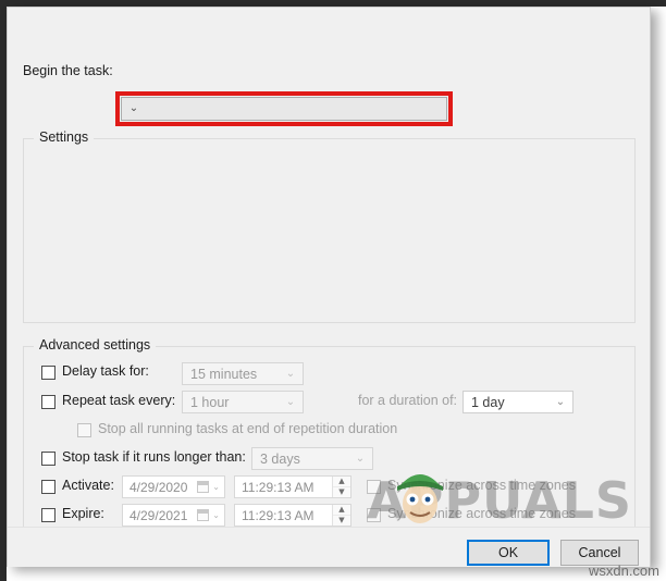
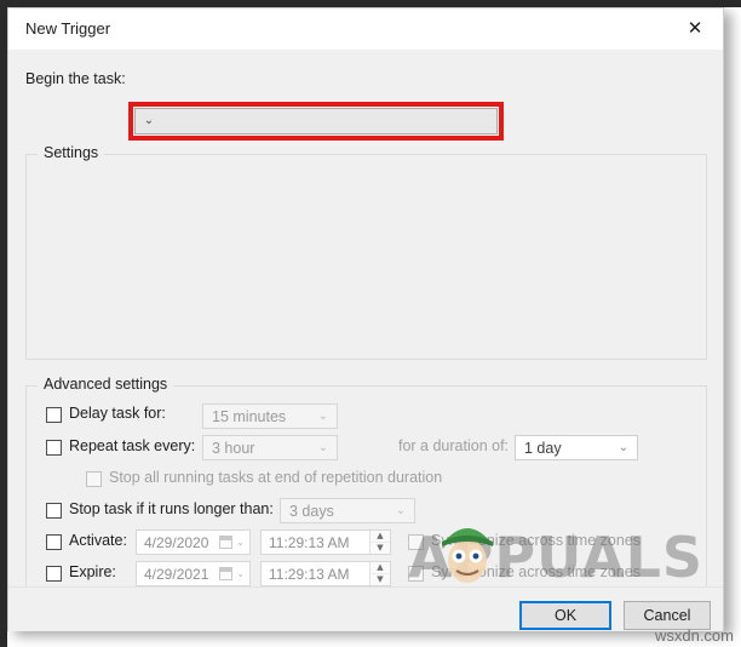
+ New Trigger
+ ✕
  Begin the task:
  ⌄
  Settings
  Advanced settings
  Delay task for:
  15 minutes
  ⌄
  Repeat task every:
- 1 hour
+ 3 hour
  ⌄
  for a duration of:
  1 day
  ⌄
  Stop all running tasks at end of repetition duration
  Stop task if it runs longer than:
  3 days
  ⌄
  Activate:
  4/29/2020
  ⌄
  11:29:13 AM
  ▲
  ▼
  Snize across time zones
  Expire:
  4/29/2021
  ⌄
  11:29:13 AM
  ▲
  ▼
  Synize across time zones
  APUALS
  OK
  Cancel
  wsxdn.com
